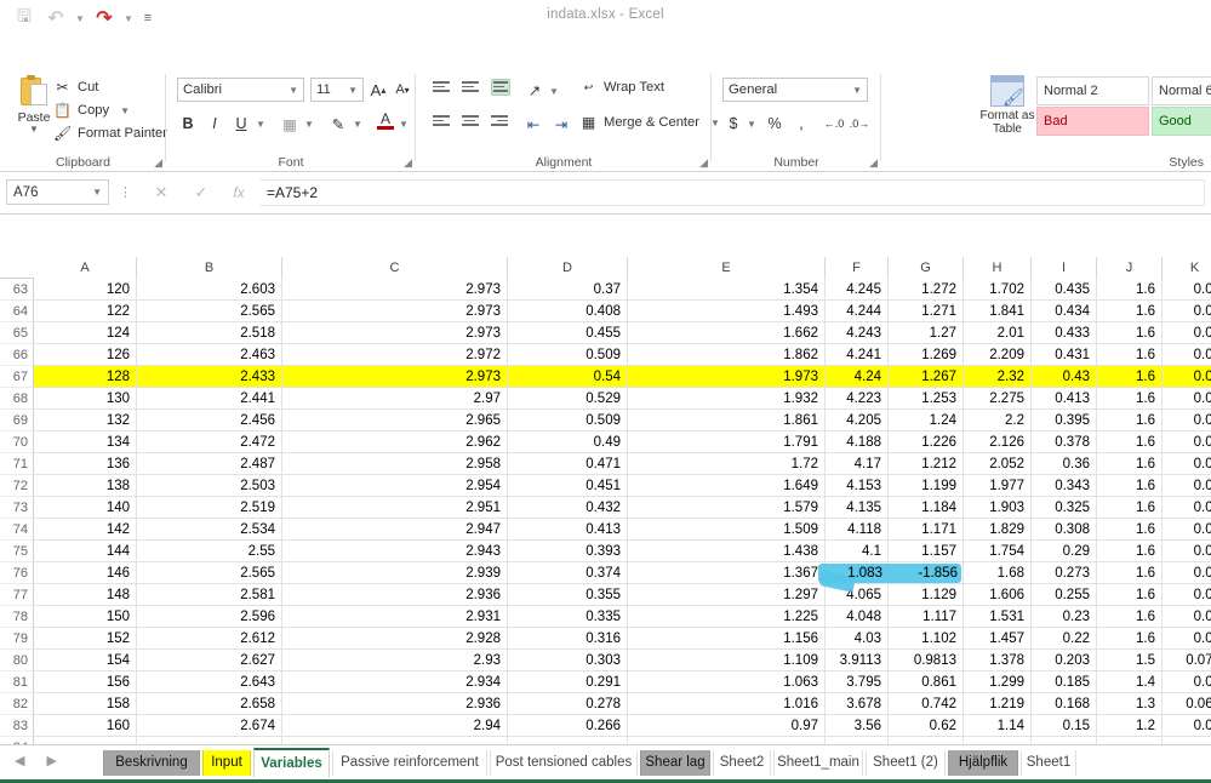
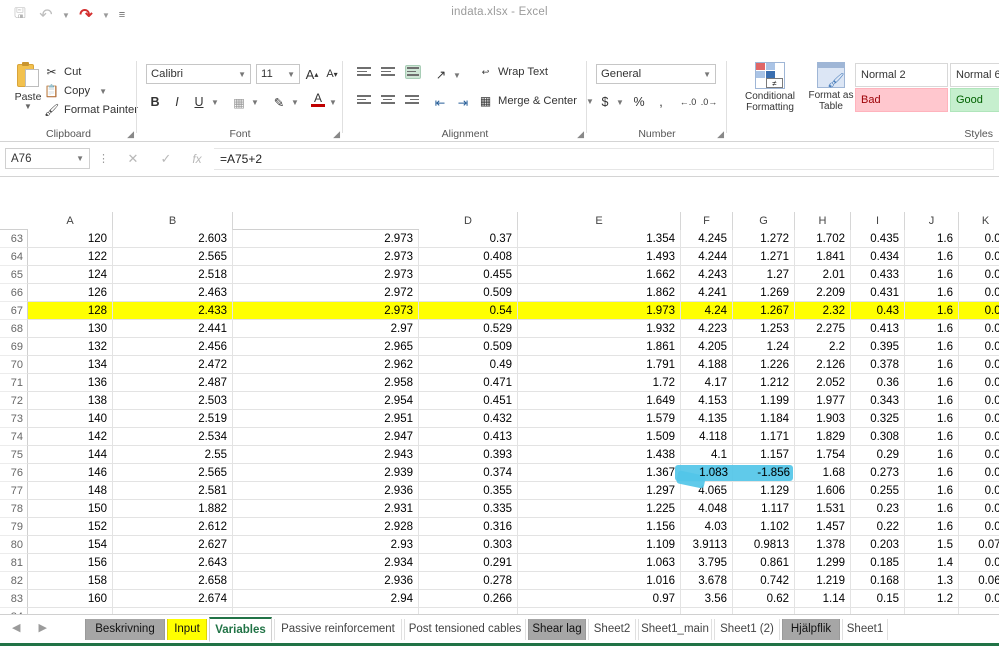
  🖫
  ↶
  ▼
  ↷
  ▼
  ≡
  indata.xlsx - Excel
  Paste
  ▼
  ✂
  Cut
  📋
  Copy
  ▼
  🖌
  Format Painte
  Clipboard
  ◢
  Calibri
  ▼
  11
  ▼
  A
  ▴
  A
  ▾
  B
  I
  U
  ▼
  ▦
  ▼
  ✎
  ▼
  A
  ▼
  Font
  ◢
  ↗
  ▼
  ⇤
  ⇥
  ↩
  Wrap Text
  ▦
  Merge & Center
  ▼
  Alignment
  ◢
  General
  ▼
  $
  ▼
  %
  ,
  ←.0
  .0→
  Number
  ◢
+ ≠
+ Conditional Formatting
  🖌
  Format as Table
  Normal 2
  Normal 6
  Bad
  Good
  Styles
  A76
  ▼
  ⋮
  ✕
  ✓
  fx
  =A75+2
  A
  B
- C
  D
  E
  F
  G
  H
  I
  J
  K
  63
  64
  65
  66
  67
  68
  69
  70
  71
  72
  73
  74
  75
  76
  77
  78
  79
  80
  81
  82
  83
  120
  2.603
  2.973
  0.37
  1.354
  4.245
  1.272
  1.702
  0.435
  1.6
  0.0
  122
  2.565
  2.973
  0.408
  1.493
  4.244
  1.271
  1.841
  0.434
  1.6
  0.0
  124
  2.518
  2.973
  0.455
  1.662
  4.243
  1.27
  2.01
  0.433
  1.6
  0.0
  126
  2.463
  2.972
  0.509
  1.862
  4.241
  1.269
  2.209
  0.431
  1.6
  0.0
  128
  2.433
  2.973
  0.54
  1.973
  4.24
  1.267
  2.32
  0.43
  1.6
  0.0
  130
  2.441
  2.97
  0.529
  1.932
  4.223
  1.253
  2.275
  0.413
  1.6
  0.0
  132
  2.456
  2.965
  0.509
  1.861
  4.205
  1.24
  2.2
  0.395
  1.6
  0.0
  134
  2.472
  2.962
  0.49
  1.791
  4.188
  1.226
  2.126
  0.378
  1.6
  0.0
  136
  2.487
  2.958
  0.471
  1.72
  4.17
  1.212
  2.052
  0.36
  1.6
  0.0
  138
  2.503
  2.954
  0.451
  1.649
  4.153
  1.199
  1.977
  0.343
  1.6
  0.0
  140
  2.519
  2.951
  0.432
  1.579
  4.135
  1.184
  1.903
  0.325
  1.6
  0.0
  142
  2.534
  2.947
  0.413
  1.509
  4.118
  1.171
  1.829
  0.308
  1.6
  0.0
  144
  2.55
  2.943
  0.393
  1.438
  4.1
  1.157
  1.754
  0.29
  1.6
  0.0
  146
  2.565
  2.939
  0.374
  1.367
  1.68
  0.273
  1.6
  0.0
  148
  2.581
  2.936
  0.355
  1.297
  4.065
  1.129
  1.606
  0.255
  1.6
  0.0
  150
- 2.596
+ 1.882
  2.931
  0.335
  1.225
  4.048
  1.117
  1.531
  0.23
  1.6
  0.0
  152
  2.612
  2.928
  0.316
  1.156
  4.03
  1.102
  1.457
  0.22
  1.6
  0.0
  154
  2.627
  2.93
  0.303
  1.109
  3.9113
  0.9813
  1.378
  0.203
  1.5
  0.07
  156
  2.643
  2.934
  0.291
  1.063
  3.795
  0.861
  1.299
  0.185
  1.4
  0.0
  158
  2.658
  2.936
  0.278
  1.016
  3.678
  0.742
  1.219
  0.168
  1.3
  0.06
  160
  2.674
  2.94
  0.266
  0.97
  3.56
  0.62
  1.14
  0.15
  1.2
  0.0
  1.083
  -1.856
  ◀
  ▶
  Beskrivning
  Input
  Variables
  Passive reinforcement
  Post tensioned cables
  Shear lag
  Sheet2
  Sheet1_main
  Sheet1 (2)
  Hjälpflik
  Sheet1
